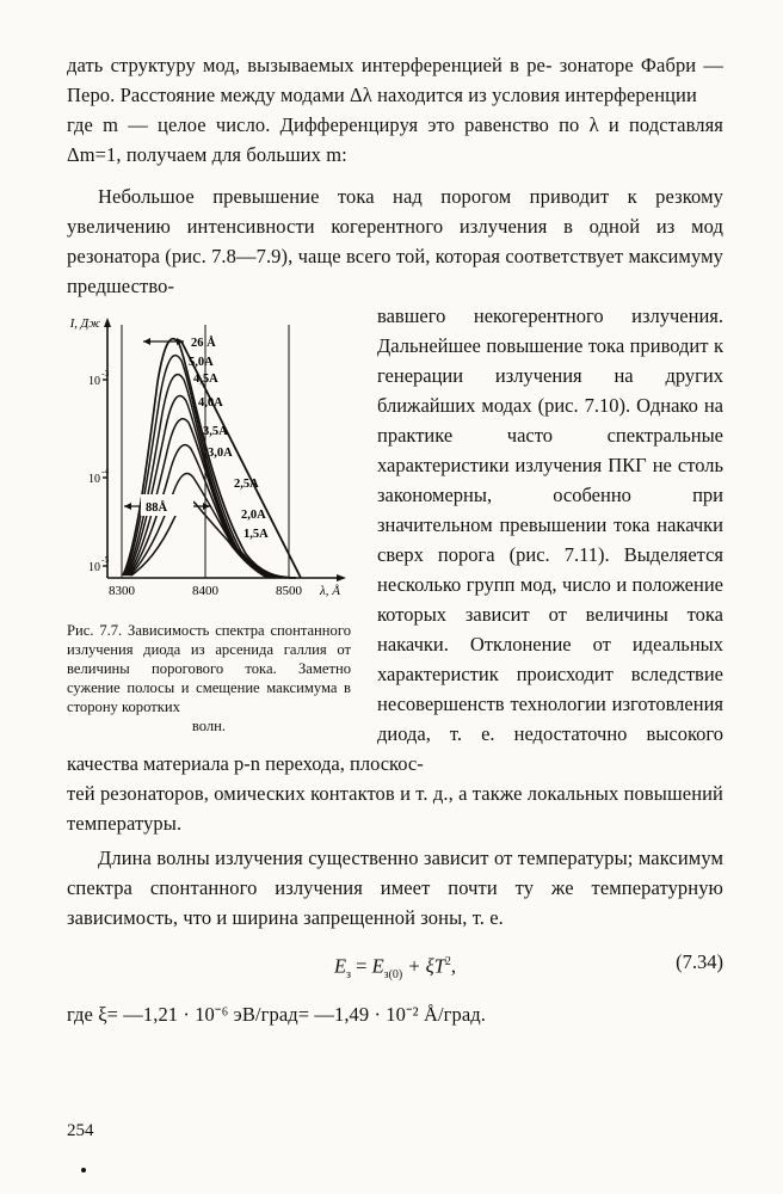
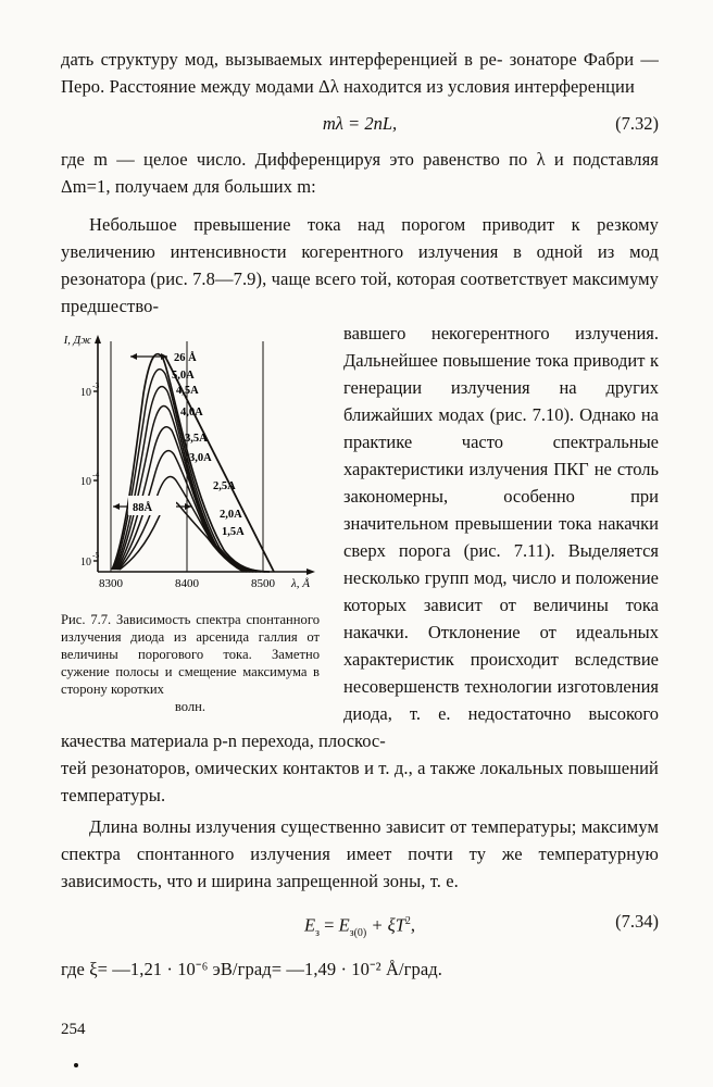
  дать структуру мод, вызываемых интерференцией в ре- зонаторе Фабри — Перо. Расстояние между модами Δλ находится из условия интерференции
+ mλ = 2nL,
+ (7.32)
  где m — целое число. Дифференцируя это равенство по λ и подставляя Δm=1, получаем для больших m:
  Небольшое превышение тока над порогом приводит к резкому увеличению интенсивности когерентного излучения в одной из мод резонатора (рис. 7.8—7.9), чаще всего той, которая соответствует максимуму предшество-
  I, Дж
  10
  -3
  10
  -4
  10
  -5
  8300
  8400
  8500
  λ, Å
  26 Å
  88Å
  5,0А
  4,5А
  4,0А
  3,5А
  3,0А
  2,5А
  2,0А
  1,5А
  Рис. 7.7. Зависимость спектра спонтанного излучения диода из арсенида галлия от величины порогового тока. Заметно сужение полосы и смещение максимума в сторону коротких
  волн.
  вавшего некогерентного излучения. Дальнейшее повышение тока приводит к генерации излучения на других ближайших модах (рис. 7.10). Однако на практике часто спектральные характеристики излучения ПКГ не столь закономерны, особенно при значительном превышении тока накачки сверх порога (рис. 7.11). Выделяется несколько групп мод, число и положение которых зависит от величины тока накачки. Отклонение от идеальных характеристик происходит вследствие несовершенств технологии изготовления диода, т. е. недостаточно высокого качества материала p-n перехода, плоскос-
  тей резонаторов, омических контактов и т. д., а также локальных повышений температуры.
  Длина волны излучения существенно зависит от температуры; максимум спектра спонтанного излучения имеет почти ту же температурную зависимость, что и ширина запрещенной зоны, т. е.
  Eз = Eз(0) + ξT2,
  (7.34)
  где ξ= —1,21 · 10⁻⁶ эВ/град= —1,49 · 10⁻² Å/град.
  254
